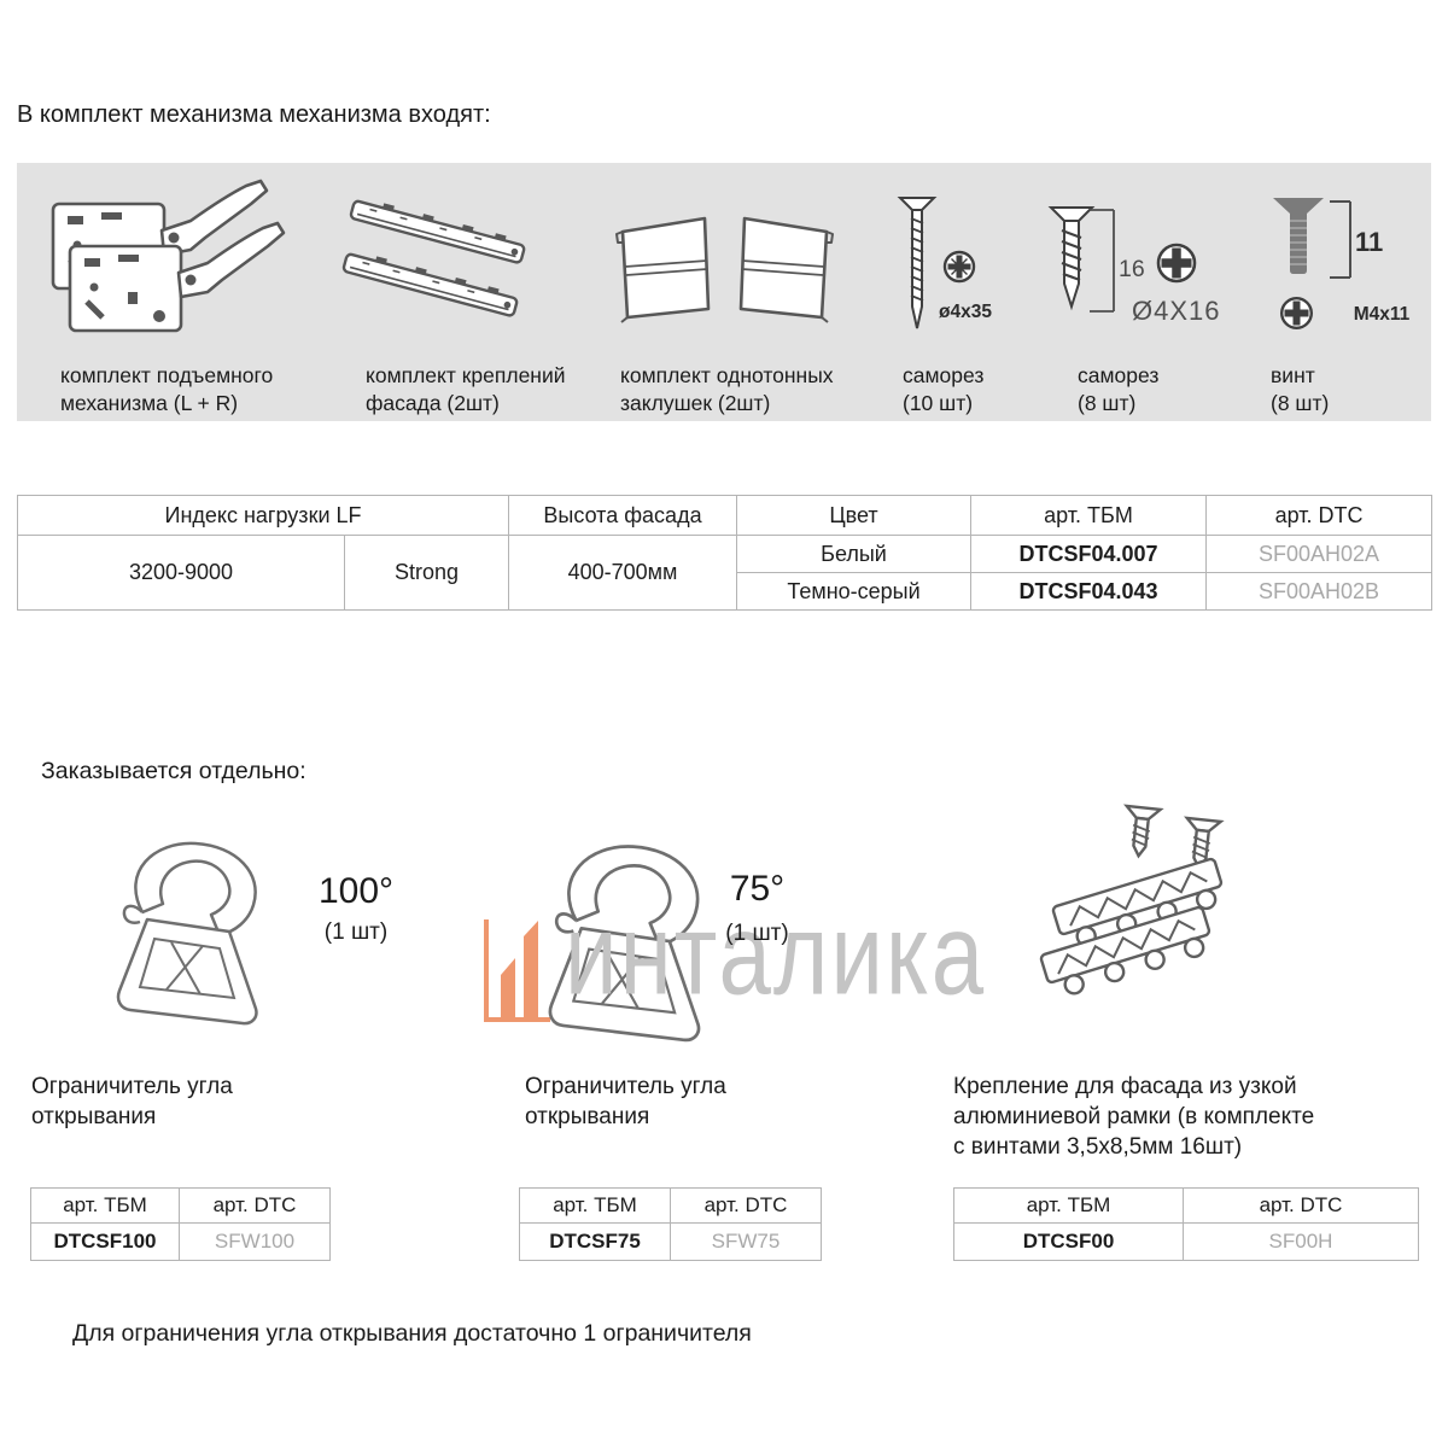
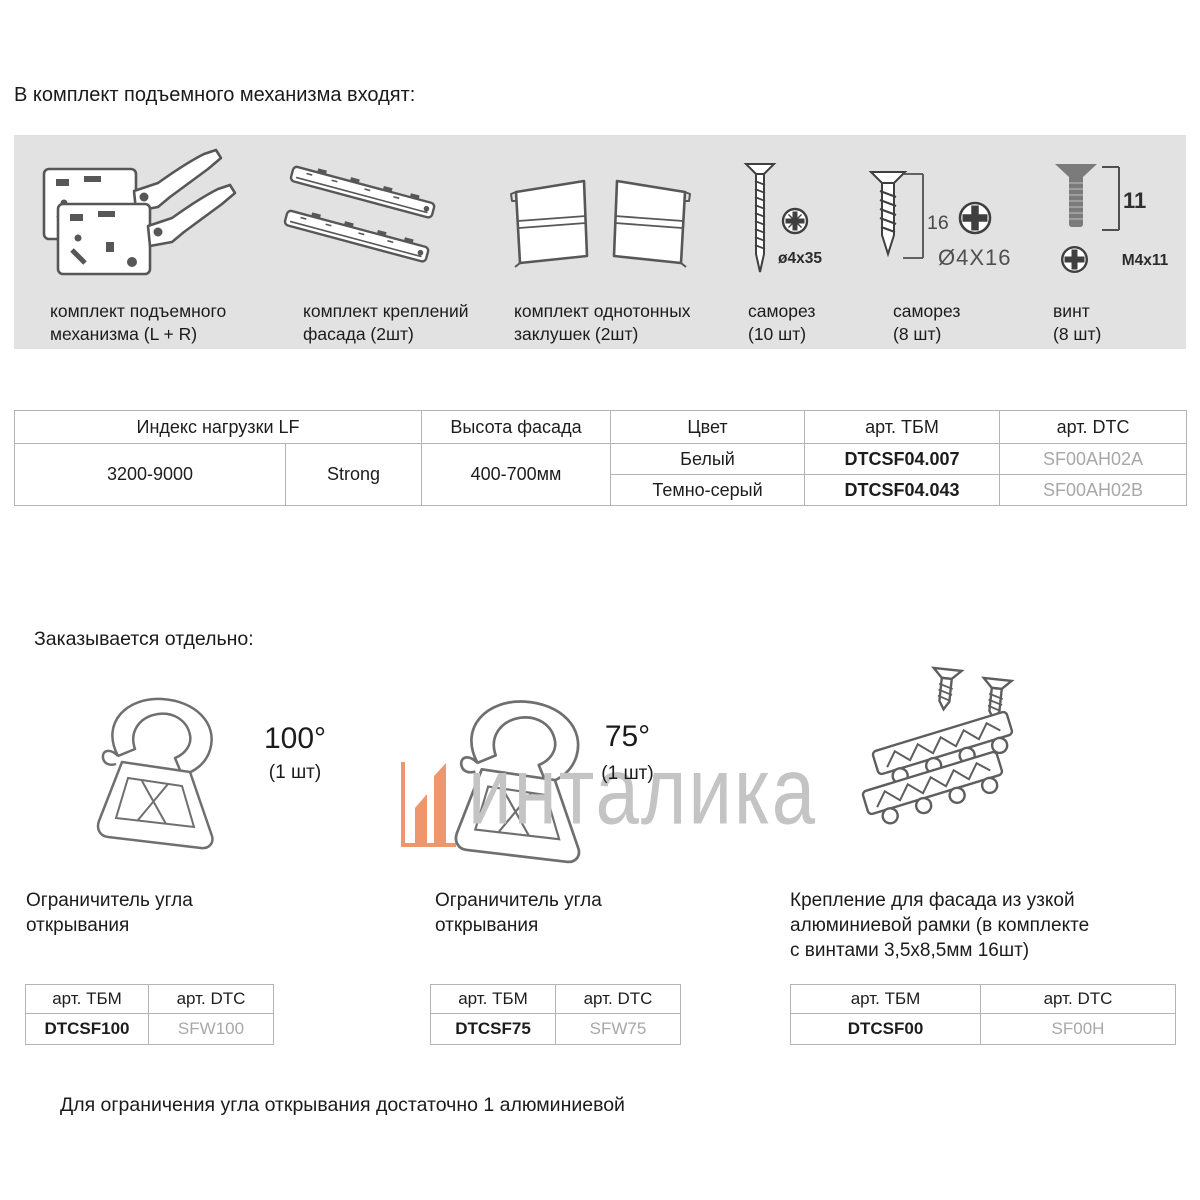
- В комплект механизма механизма входят:
+ В комплект подъемного механизма входят:
  ø4x35
  16
  Ø4X16
  11
  M4x11
  комплект подъемного
  механизма (L + R)
  комплект креплений
  фасада (2шт)
  комплект однотонных
  заклушек (2шт)
  саморез
  (10 шт)
  саморез
  (8 шт)
  винт
  (8 шт)
  Индекс нагрузки LF	Высота фасада	Цвет	арт. ТБМ	арт. DTC
  3200-9000	Strong	400-700мм	Белый	DTCSF04.007	SF00AH02A
  Темно-серый	DTCSF04.043	SF00AH02B
  Заказывается отдельно:
  инталика
  100°
  (1 шт)
  75°
  (1 шт)
  Ограничитель угла
  открывания
  Ограничитель угла
  открывания
  Крепление для фасада из узкой
  алюминиевой рамки (в комплекте
  с винтами 3,5х8,5мм 16шт)
  арт. ТБМ	арт. DTC
  DTCSF100	SFW100
  арт. ТБМ	арт. DTC
  DTCSF75	SFW75
  арт. ТБМ	арт. DTC
  DTCSF00	SF00H
- Для ограничения угла открывания достаточно 1 ограничителя
+ Для ограничения угла открывания достаточно 1 алюминиевой
